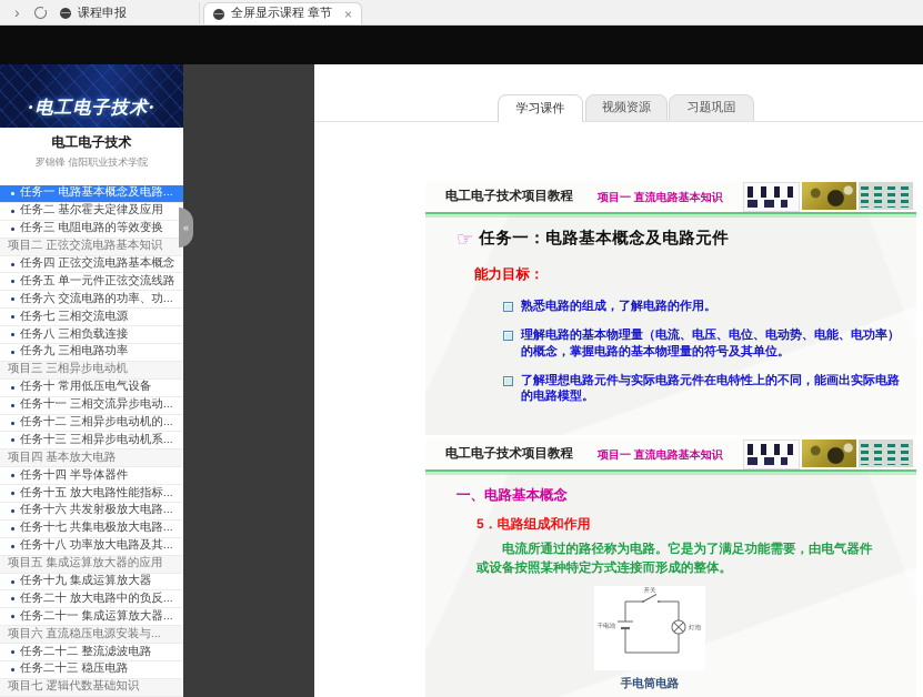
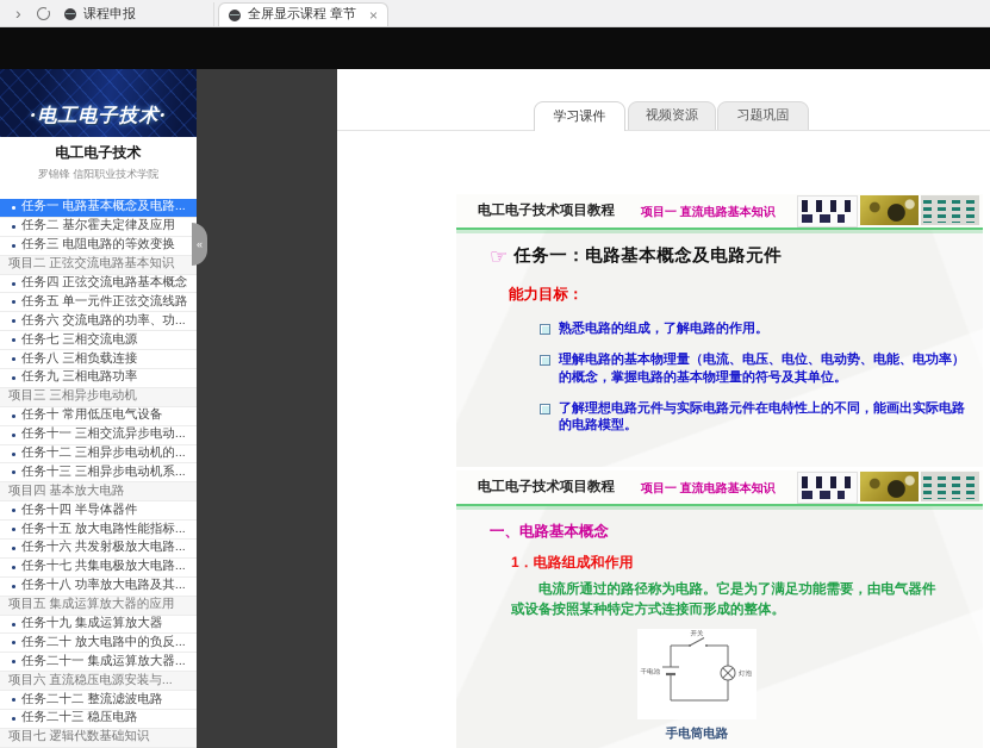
  ›
  课程申报
  全屏显示课程 章节
  ×
  ·电工电子技术·
  电工电子技术
  罗锦锋 信阳职业技术学院
  任务一 电路基本概念及电路...
  任务二 基尔霍夫定律及应用
  任务三 电阻电路的等效变换
  项目二 正弦交流电路基本知识
  任务四 正弦交流电路基本概念
  任务五 单一元件正弦交流线路
  任务六 交流电路的功率、功...
  任务七 三相交流电源
  任务八 三相负载连接
  任务九 三相电路功率
  项目三 三相异步电动机
  任务十 常用低压电气设备
  任务十一 三相交流异步电动...
  任务十二 三相异步电动机的...
  任务十三 三相异步电动机系...
  项目四 基本放大电路
  任务十四 半导体器件
  任务十五 放大电路性能指标...
  任务十六 共发射极放大电路...
  任务十七 共集电极放大电路...
  任务十八 功率放大电路及其...
  项目五 集成运算放大器的应用
  任务十九 集成运算放大器
  任务二十 放大电路中的负反...
  任务二十一 集成运算放大器...
  项目六 直流稳压电源安装与...
  任务二十二 整流滤波电路
  任务二十三 稳压电路
  项目七 逻辑代数基础知识
  «
  学习课件
  视频资源
  习题巩固
  电工电子技术项目教程
  项目一 直流电路基本知识
  ☞
  任务一：电路基本概念及电路元件
  能力目标：
  熟悉电路的组成，了解电路的作用。
  理解电路的基本物理量（电流、电压、电位、电动势、电能、电功率）的概念，掌握电路的基本物理量的符号及其单位。
  了解理想电路元件与实际电路元件在电特性上的不同，能画出实际电路的电路模型。
  电工电子技术项目教程
  项目一 直流电路基本知识
  一、电路基本概念
- 5．电路组成和作用
+ 1．电路组成和作用
  电流所通过的路径称为电路。它是为了满足功能需要，由电气器件或设备按照某种特定方式连接而形成的整体。
  手电筒电路
